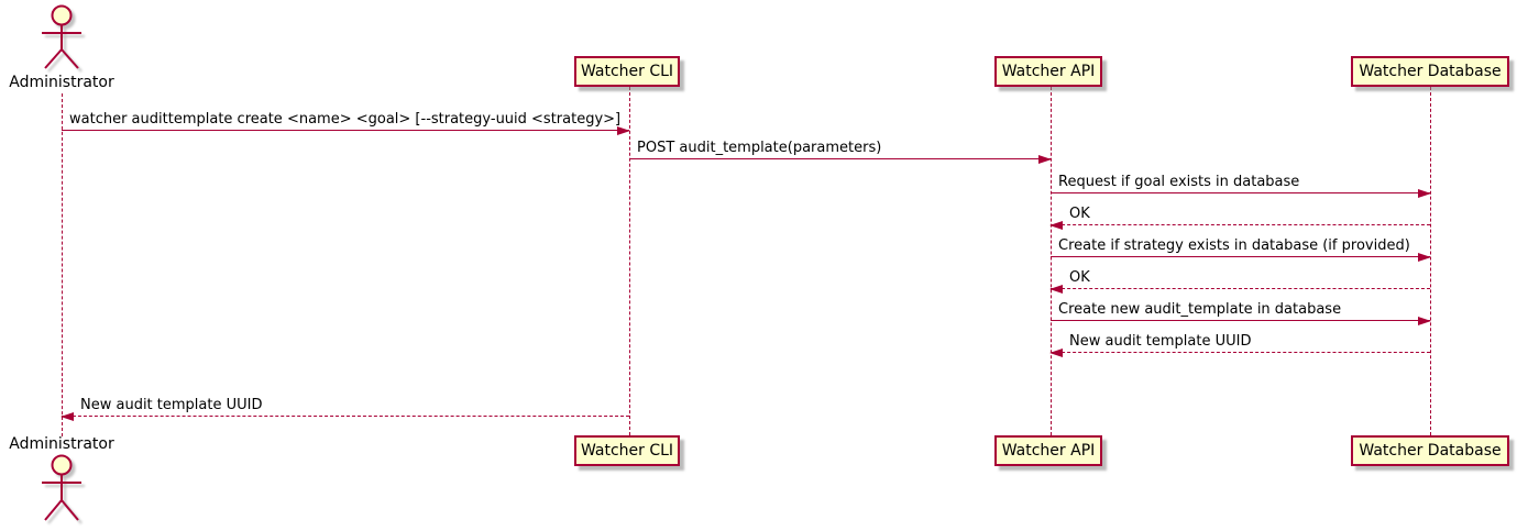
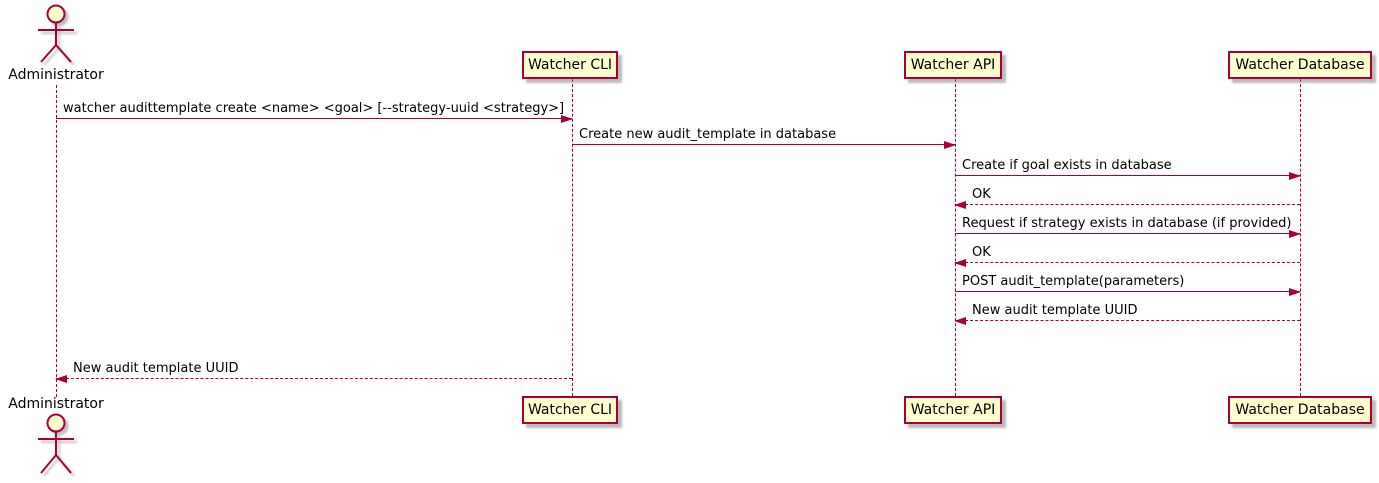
  Administrator
  Watcher CLI
  Watcher API
  Watcher Database
  watcher audittemplate create <name> <goal> [--strategy-uuid <strategy>]
- POST audit_template(parameters)
+ Create new audit_template in database
- Request if goal exists in database
+ Create if goal exists in database
  OK
- Create if strategy exists in database (if provided)
+ Request if strategy exists in database (if provided)
  OK
- Create new audit_template in database
+ POST audit_template(parameters)
  New audit template UUID
  New audit template UUID
  Watcher CLI
  Watcher API
  Watcher Database
  Administrator
